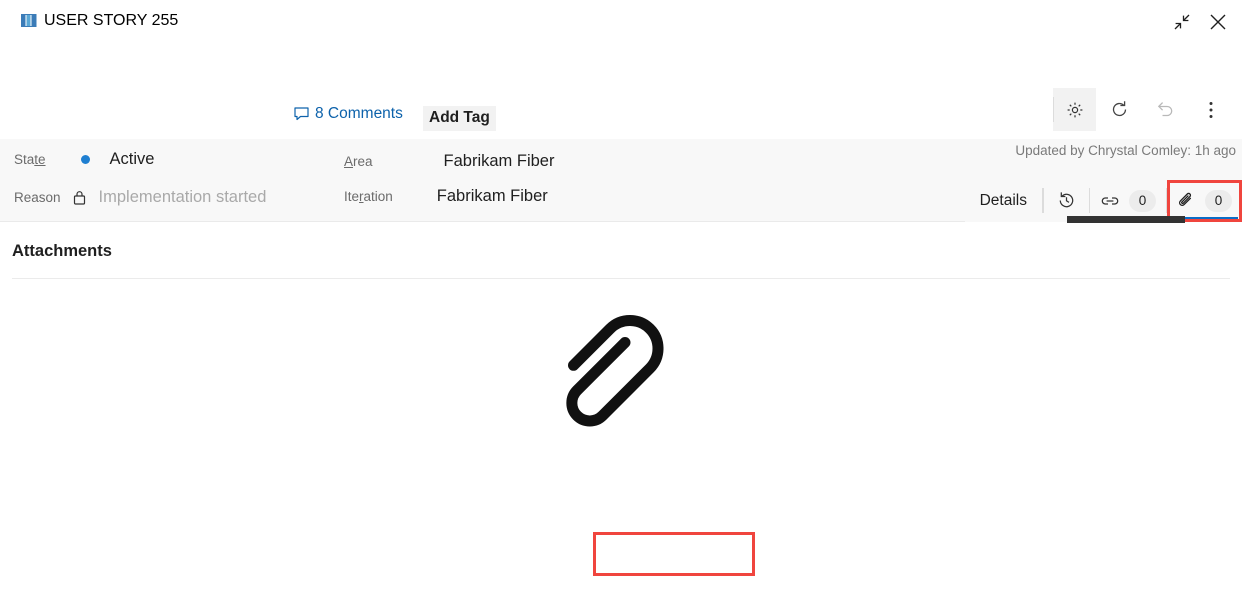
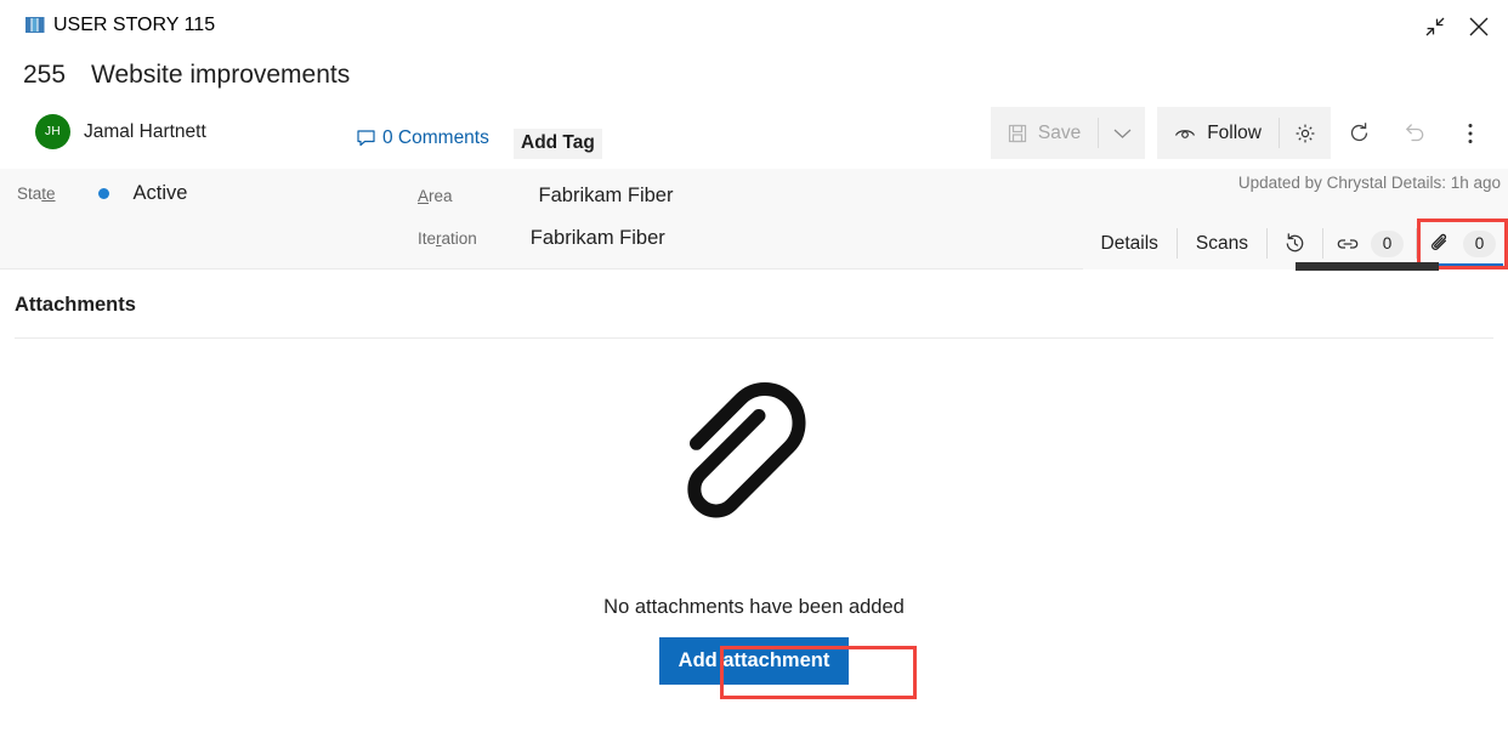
- USER STORY 255
+ USER STORY 115
+ 255
+ Website improvements
+ JH
+ Jamal Hartnett
- 8 Comments
+ 0 Comments
  Add Tag
+ Save
+ Follow
  State
  Active
- Reason
- Implementation started
  Area
  Fabrikam Fiber
  Iteration
  Fabrikam Fiber
- Updated by Chrystal Comley: 1h ago
+ Updated by Chrystal Details: 1h ago
  Details
+ Scans
  0
  0
  Attachments
+ No attachments have been added
+ Add attachment
